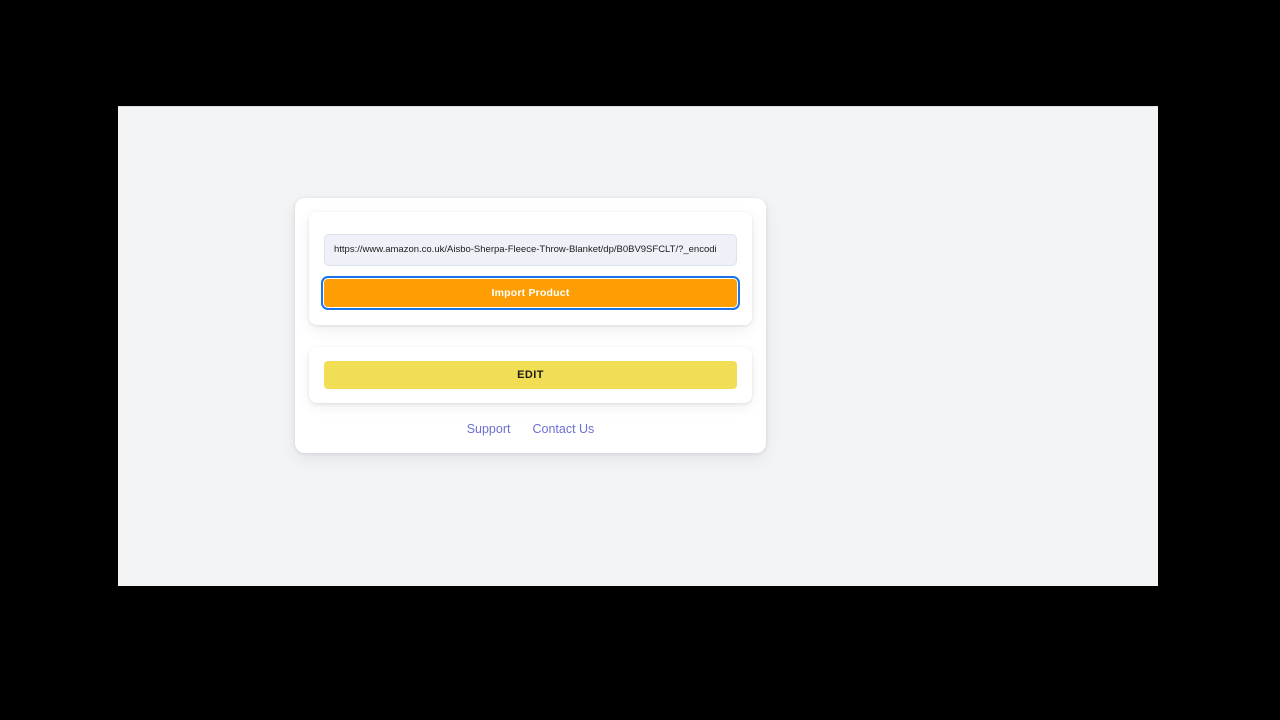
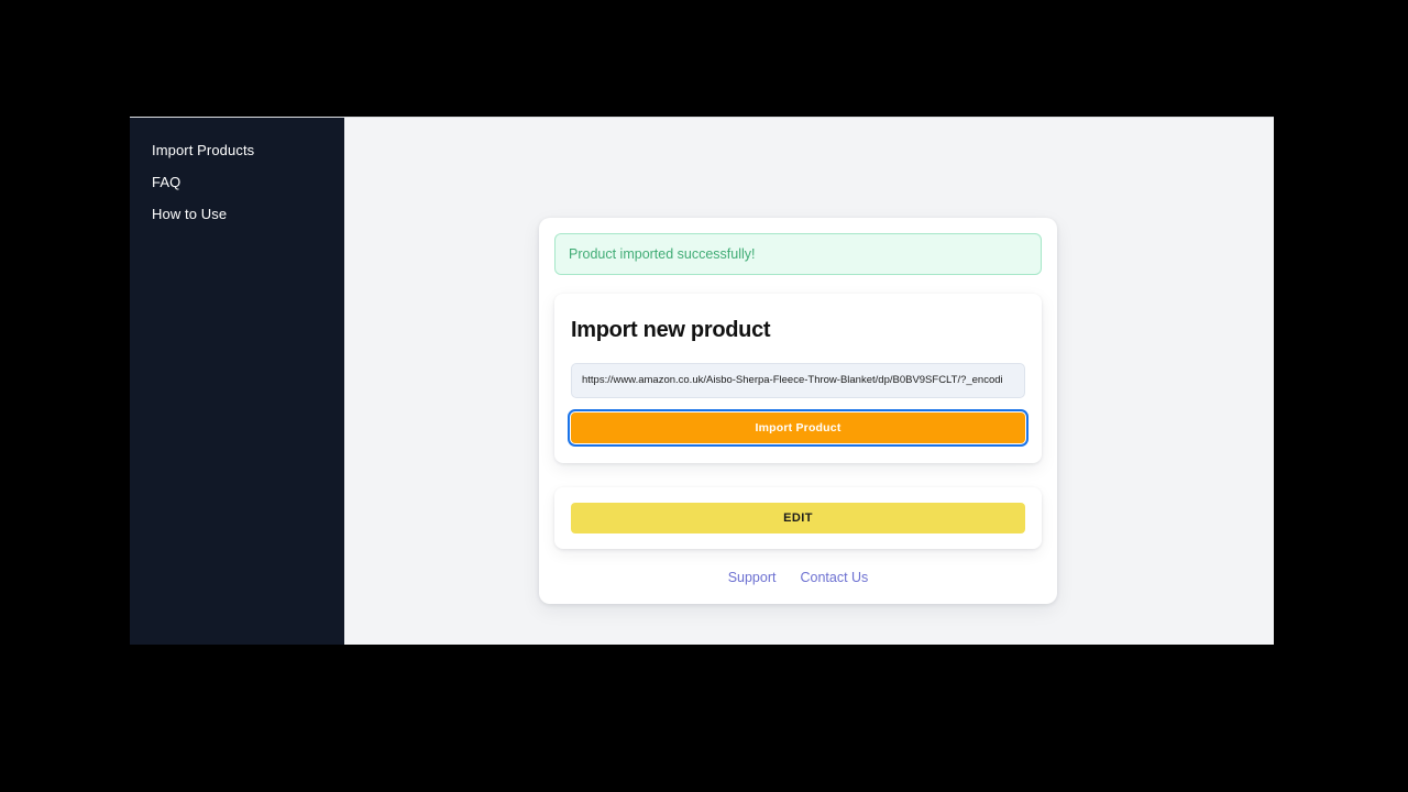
+ Import Products
+ FAQ
+ How to Use
+ Product imported successfully!
+ Import new product
  https://www.amazon.co.uk/Aisbo-Sherpa-Fleece-Throw-Blanket/dp/B0BV9SFCLT/?_encodi
  Import Product
  EDIT
  Support
  Contact Us
